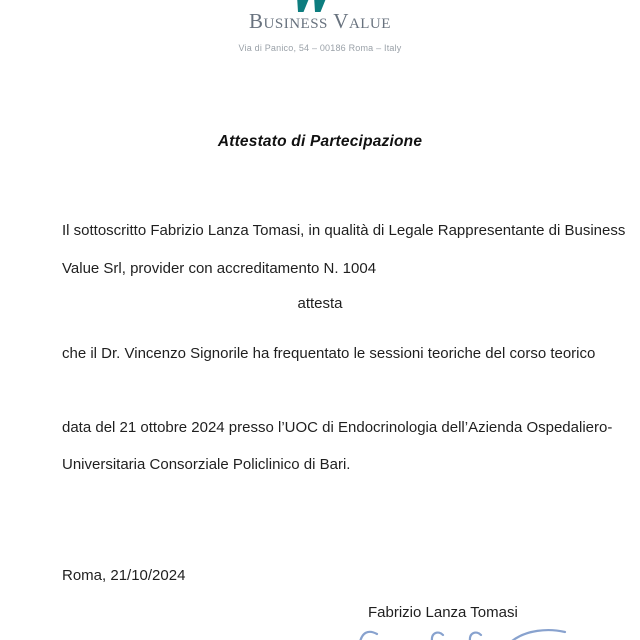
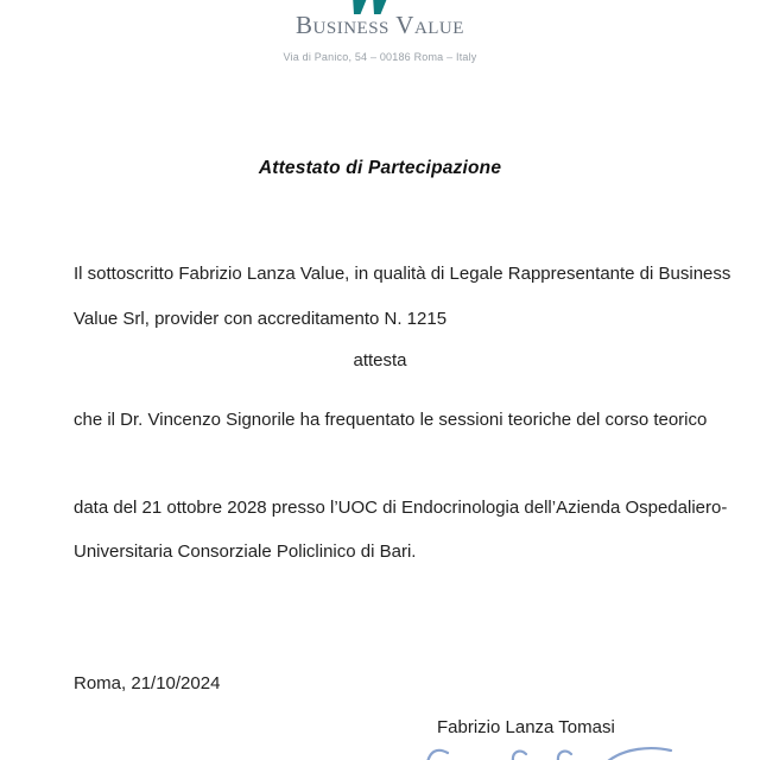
  Business Value
  Via di Panico, 54 – 00186 Roma – Italy
  Attestato di Partecipazione
- Il sottoscritto Fabrizio Lanza Tomasi, in qualità di Legale Rappresentante di Business
+ Il sottoscritto Fabrizio Lanza Value, in qualità di Legale Rappresentante di Business
- Value Srl, provider con accreditamento N. 1004
+ Value Srl, provider con accreditamento N. 1215
  attesta
  che il Dr. Vincenzo Signorile ha frequentato le sessioni teoriche del corso teorico
- data del 21 ottobre 2024 presso l’UOC di Endocrinologia dell’Azienda Ospedaliero-
+ data del 21 ottobre 2028 presso l’UOC di Endocrinologia dell’Azienda Ospedaliero-
  Universitaria Consorziale Policlinico di Bari.
  Roma, 21/10/2024
  Fabrizio Lanza Tomasi
